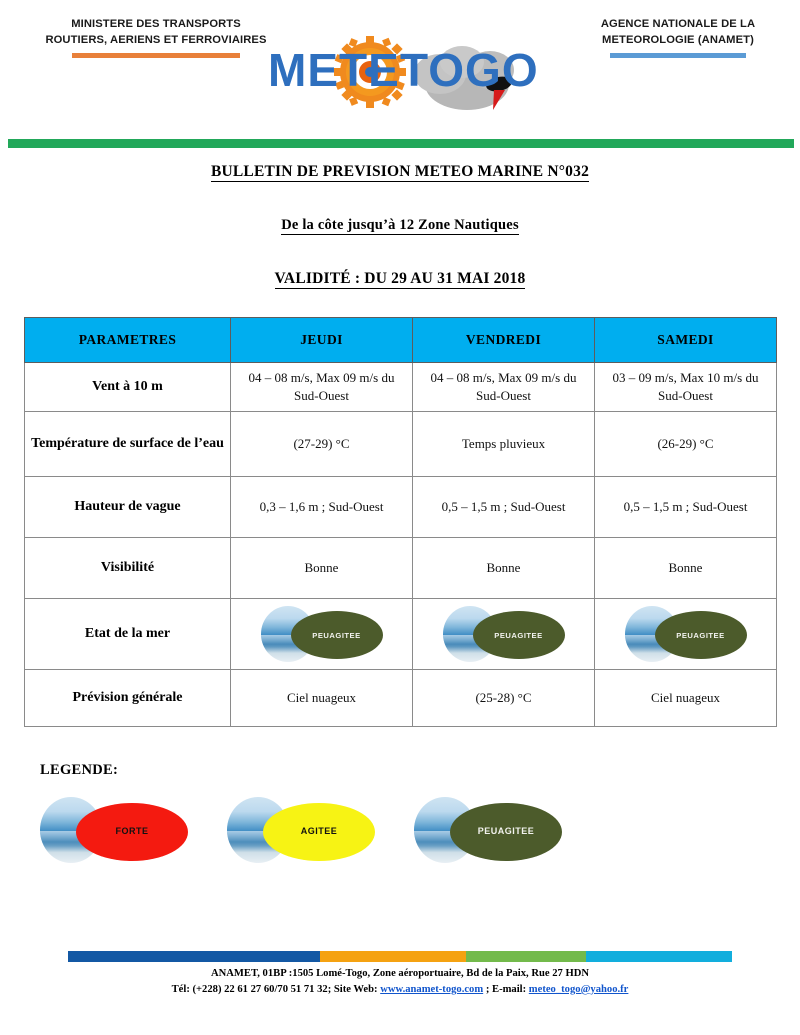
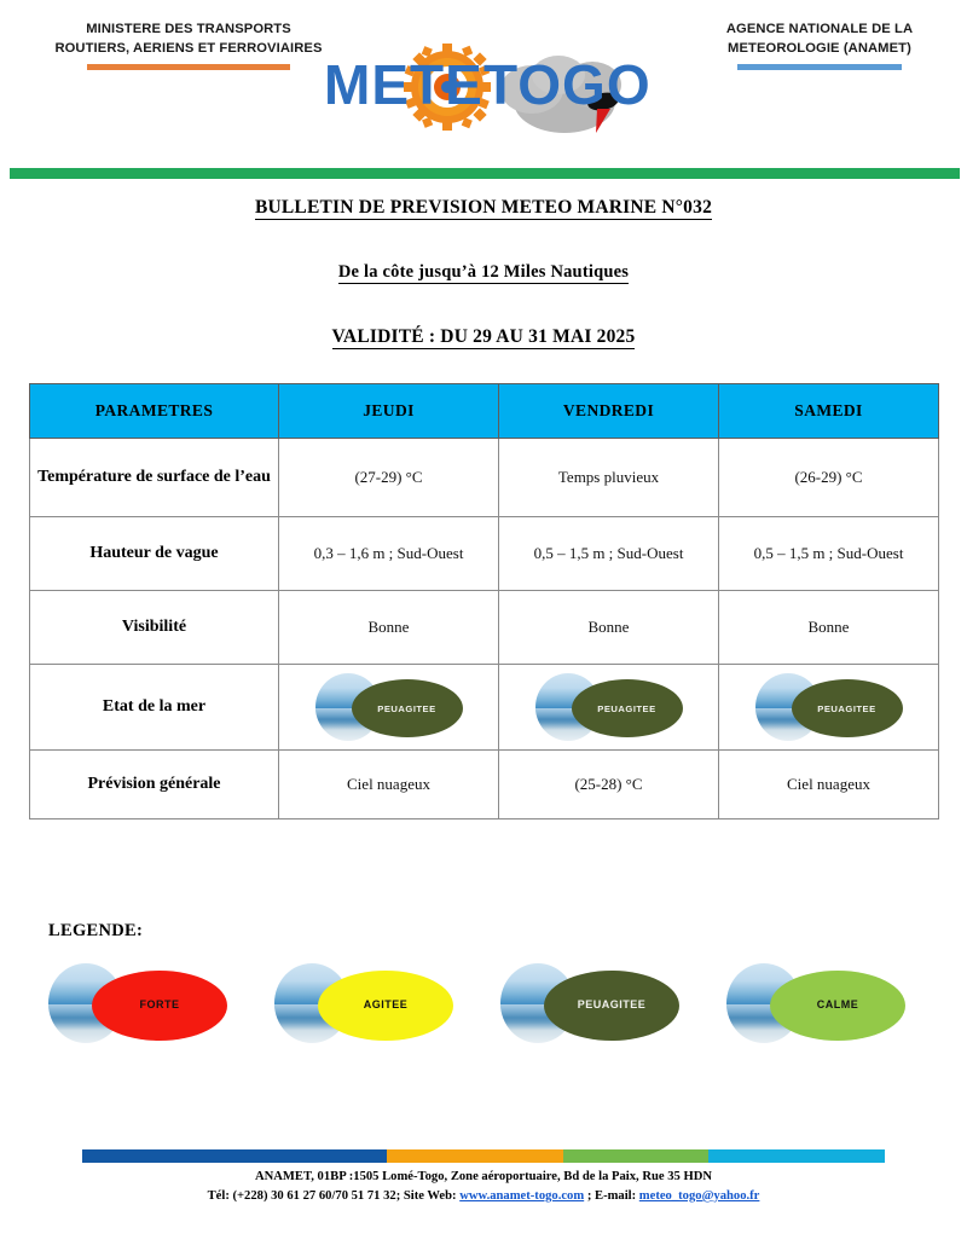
  MINISTERE DES TRANSPORTS
  ROUTIERS, AERIENS ET FERROVIAIRES
  METE
  TOGO
  AGENCE NATIONALE DE LA
  METEOROLOGIE (ANAMET)
  BULLETIN DE PREVISION METEO MARINE N°032
- De la côte jusqu’à 12 Zone Nautiques
+ De la côte jusqu’à 12 Miles Nautiques
- VALIDITÉ : DU 29 AU 31 MAI 2018
+ VALIDITÉ : DU 29 AU 31 MAI 2025
  PARAMETRES	JEUDI	VENDREDI	SAMEDI
- Vent à 10 m	04 – 08 m/s, Max 09 m/s du Sud-Ouest	04 – 08 m/s, Max 09 m/s du Sud-Ouest	03 – 09 m/s, Max 10 m/s du Sud-Ouest
  Température de surface de l’eau	(27-29) °C	Temps pluvieux	(26-29) °C
  Hauteur de vague	0,3 – 1,6 m ; Sud-Ouest	0,5 – 1,5 m ; Sud-Ouest	0,5 – 1,5 m ; Sud-Ouest
  Visibilité	Bonne	Bonne	Bonne
  Etat de la mer	PEUAGITEE	PEUAGITEE	PEUAGITEE
  Prévision générale	Ciel nuageux	(25-28) °C	Ciel nuageux
  LEGENDE:
  FORTE
  AGITEE
  PEU
  AGITEE
+ CALME
- ANAMET, 01BP :1505 Lomé-Togo, Zone aéroportuaire, Bd de la Paix, Rue 27 HDN
+ ANAMET, 01BP :1505 Lomé-Togo, Zone aéroportuaire, Bd de la Paix, Rue 35 HDN
- Tél: (+228) 22 61 27 60/70 51 71 32; Site Web: www.anamet-togo.com ; E-mail: meteo_togo@yahoo.fr
+ Tél: (+228) 30 61 27 60/70 51 71 32; Site Web: www.anamet-togo.com ; E-mail: meteo_togo@yahoo.fr
